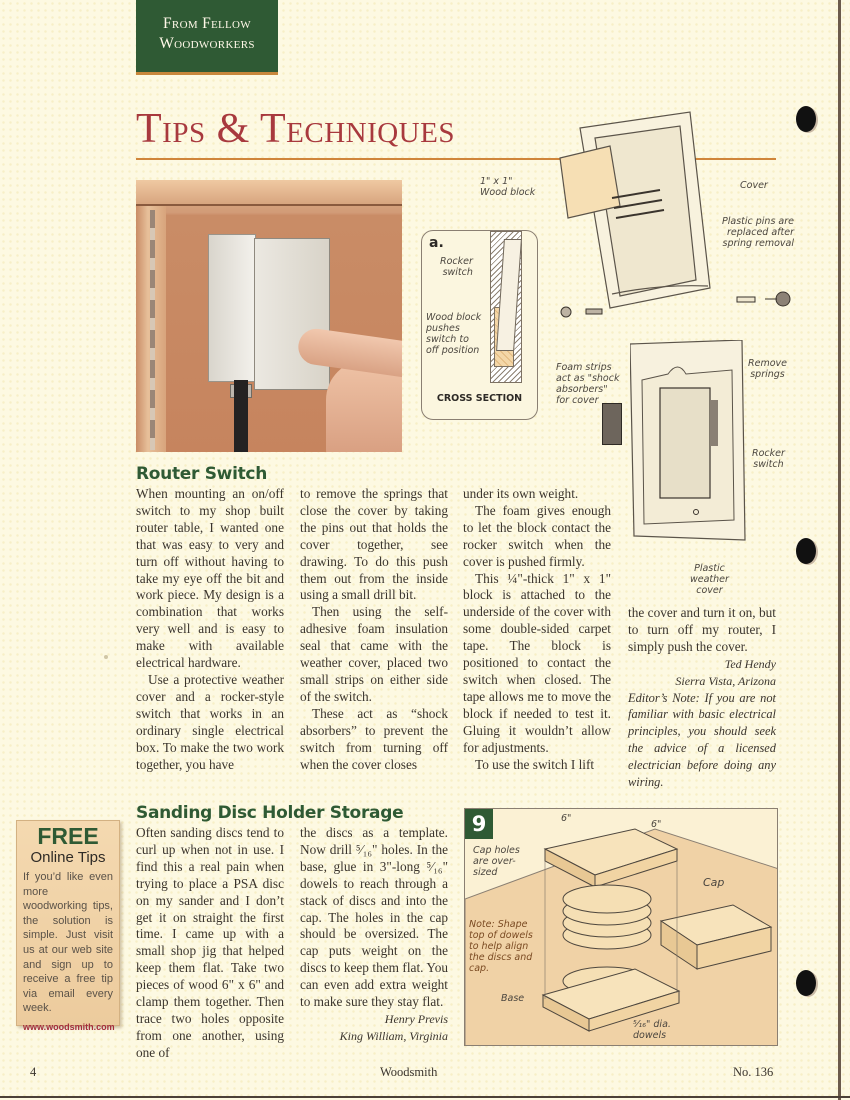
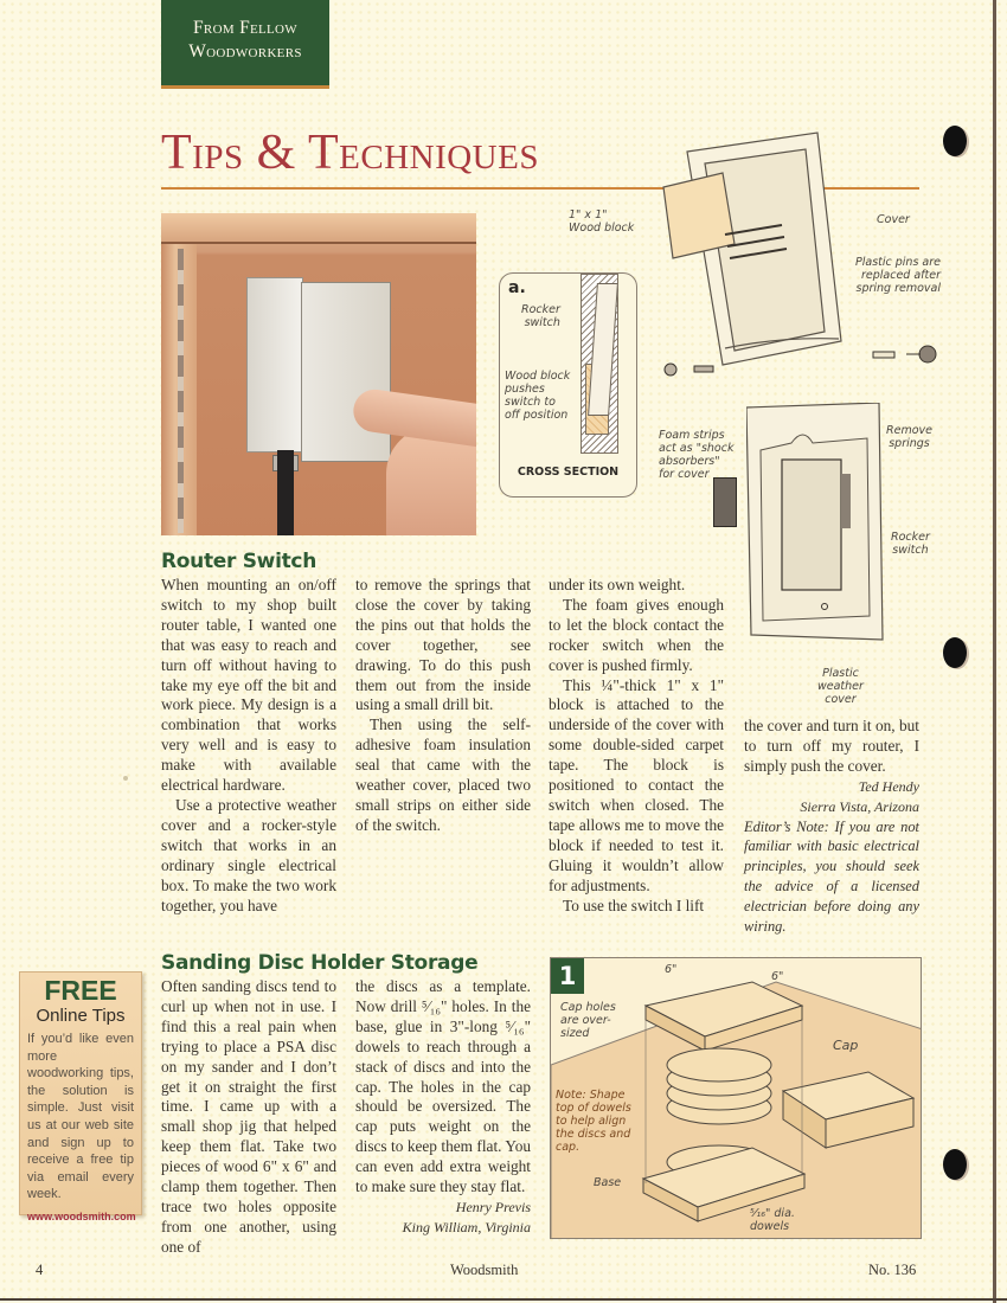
  From Fellow
  Woodworkers
  Tips & Techniques
  a.
  CROSS SECTION
  Rocker
  switch
  Wood block
  pushes
  switch to
  off position
  1" x 1"
  Wood block
  Cover
  Plastic pins are
  replaced after
  spring removal
  Remove
  springs
  Foam strips
  act as "shock
  absorbers"
  for cover
  Rocker
  switch
  Plastic
  weather
  cover
  Router Switch
- When mounting an on/off switch to my shop built router table, I wanted one that was easy to very and turn off without having to take my eye off the bit and work piece. My design is a combination that works very well and is easy to make with available electrical hardware.
+ When mounting an on/off switch to my shop built router table, I wanted one that was easy to reach and turn off without having to take my eye off the bit and work piece. My design is a combination that works very well and is easy to make with available electrical hardware.
  Use a protective weather cover and a rocker-style switch that works in an ordinary single electrical box. To make the two work together, you have
  to remove the springs that close the cover by taking the pins out that holds the cover together, see drawing. To do this push them out from the inside using a small drill bit.
  Then using the self-adhesive foam insulation seal that came with the weather cover, placed two small strips on either side of the switch.
- These act as “shock absorbers” to prevent the switch from turning off when the cover closes
  under its own weight.
  The foam gives enough to let the block contact the rocker switch when the cover is pushed firmly.
  This ¼"-thick 1" x 1" block is attached to the underside of the cover with some double-sided carpet tape. The block is positioned to contact the switch when closed. The tape allows me to move the block if needed to test it. Gluing it wouldn’t allow for adjustments.
  To use the switch I lift
  the cover and turn it on, but to turn off my router, I simply push the cover.
  Ted Hendy
  Sierra Vista, Arizona
  Editor’s Note: If you are not familiar with basic electrical principles, you should seek the advice of a licensed electrician before doing any wiring.
  FREE
  Online Tips
  If you’d like even more woodworking tips, the solution is simple. Just visit us at our web site and sign up to receive a free tip via email every week.
  www.woodsmith.com
  Sanding Disc Holder Storage
  Often sanding discs tend to curl up when not in use. I find this a real pain when trying to place a PSA disc on my sander and I don’t get it on straight the first time. I came up with a small shop jig that helped keep them flat. Take two pieces of wood 6" x 6" and clamp them together. Then trace two holes opposite from one another, using one of
  the discs as a template. Now drill ⁵⁄₁₆" holes. In the base, glue in 3"-long ⁵⁄₁₆" dowels to reach through a stack of discs and into the cap. The holes in the cap should be oversized. The cap puts weight on the discs to keep them flat. You can even add extra weight to make sure they stay flat.
  Henry Previs
  King William, Virginia
- 9
+ 1
  6"
  6"
  Cap holes
  are over-
  sized
  Cap
  Note: Shape
  top of dowels
  to help align
  the discs and
  cap.
  Base
  ⁵⁄₁₆" dia.
  dowels
  4
  Woodsmith
  No. 136
